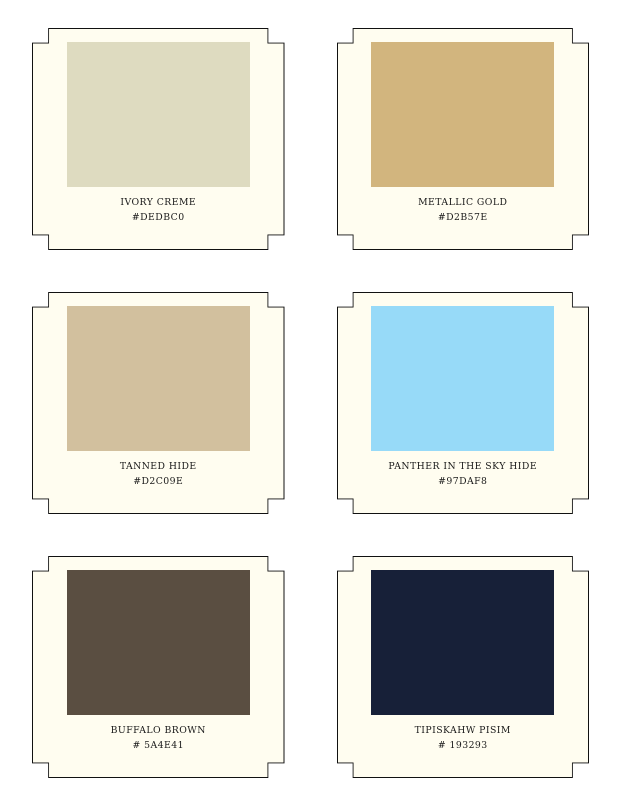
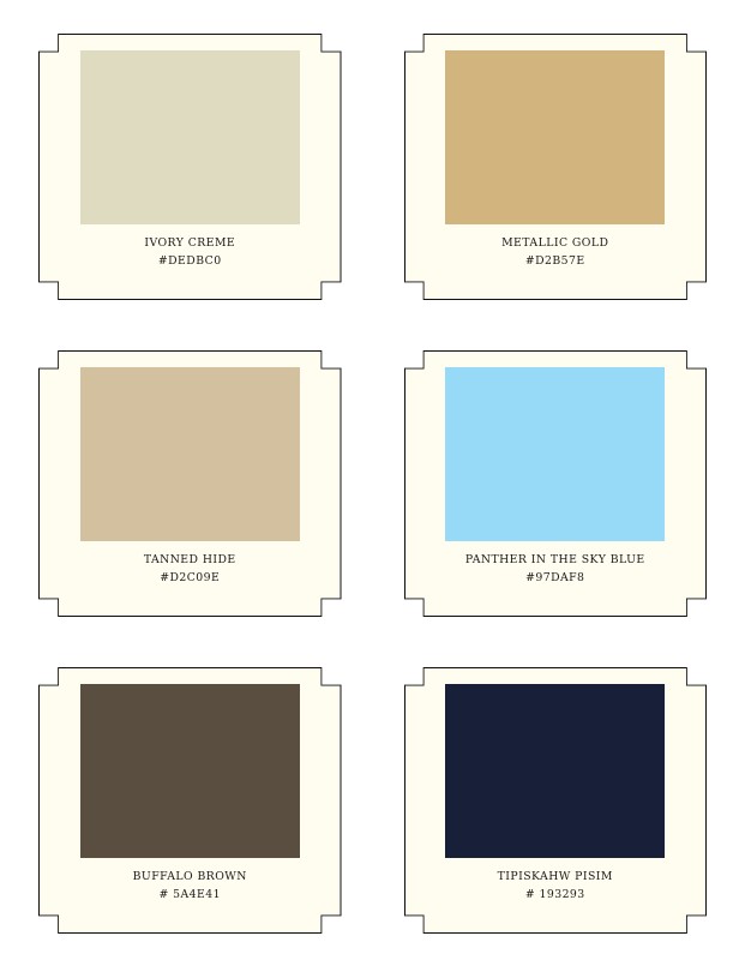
  IVORY CREME
  #DEDBC0
  METALLIC GOLD
  #D2B57E
  TANNED HIDE
  #D2C09E
- PANTHER IN THE SKY HIDE
+ PANTHER IN THE SKY BLUE
  #97DAF8
  BUFFALO BROWN
  # 5A4E41
  TIPISKAHW PISIM
  # 193293
